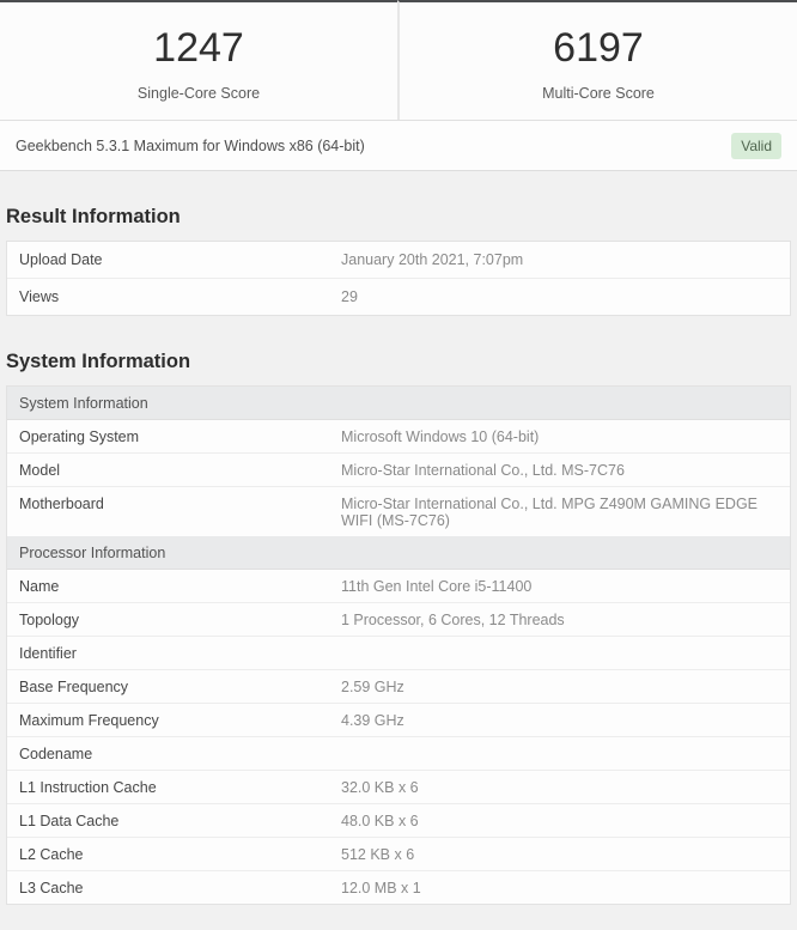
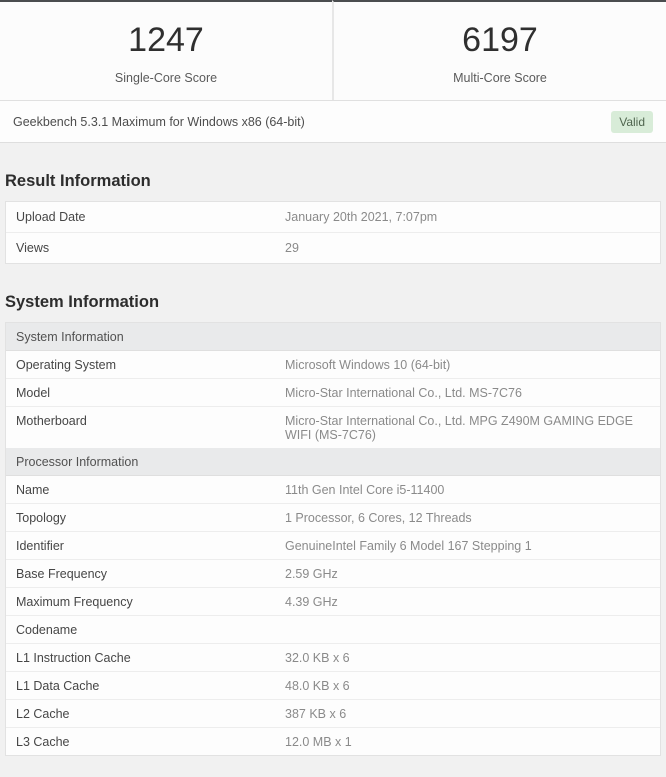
  1247
  Single-Core Score
  6197
  Multi-Core Score
  Geekbench 5.3.1 Maximum for Windows x86 (64-bit)
  Valid
  Result Information
  Upload Date
  January 20th 2021, 7:07pm
  Views
  29
  System Information
  System Information
  Operating System
  Microsoft Windows 10 (64-bit)
  Model
  Micro-Star International Co., Ltd. MS-7C76
  Motherboard
  Micro-Star International Co., Ltd. MPG Z490M GAMING EDGE WIFI (MS-7C76)
  Processor Information
  Name
  11th Gen Intel Core i5-11400
  Topology
  1 Processor, 6 Cores, 12 Threads
  Identifier
+ GenuineIntel Family 6 Model 167 Stepping 1
  Base Frequency
  2.59 GHz
  Maximum Frequency
  4.39 GHz
  Codename
  L1 Instruction Cache
  32.0 KB x 6
  L1 Data Cache
  48.0 KB x 6
  L2 Cache
- 512 KB x 6
+ 387 KB x 6
  L3 Cache
  12.0 MB x 1
